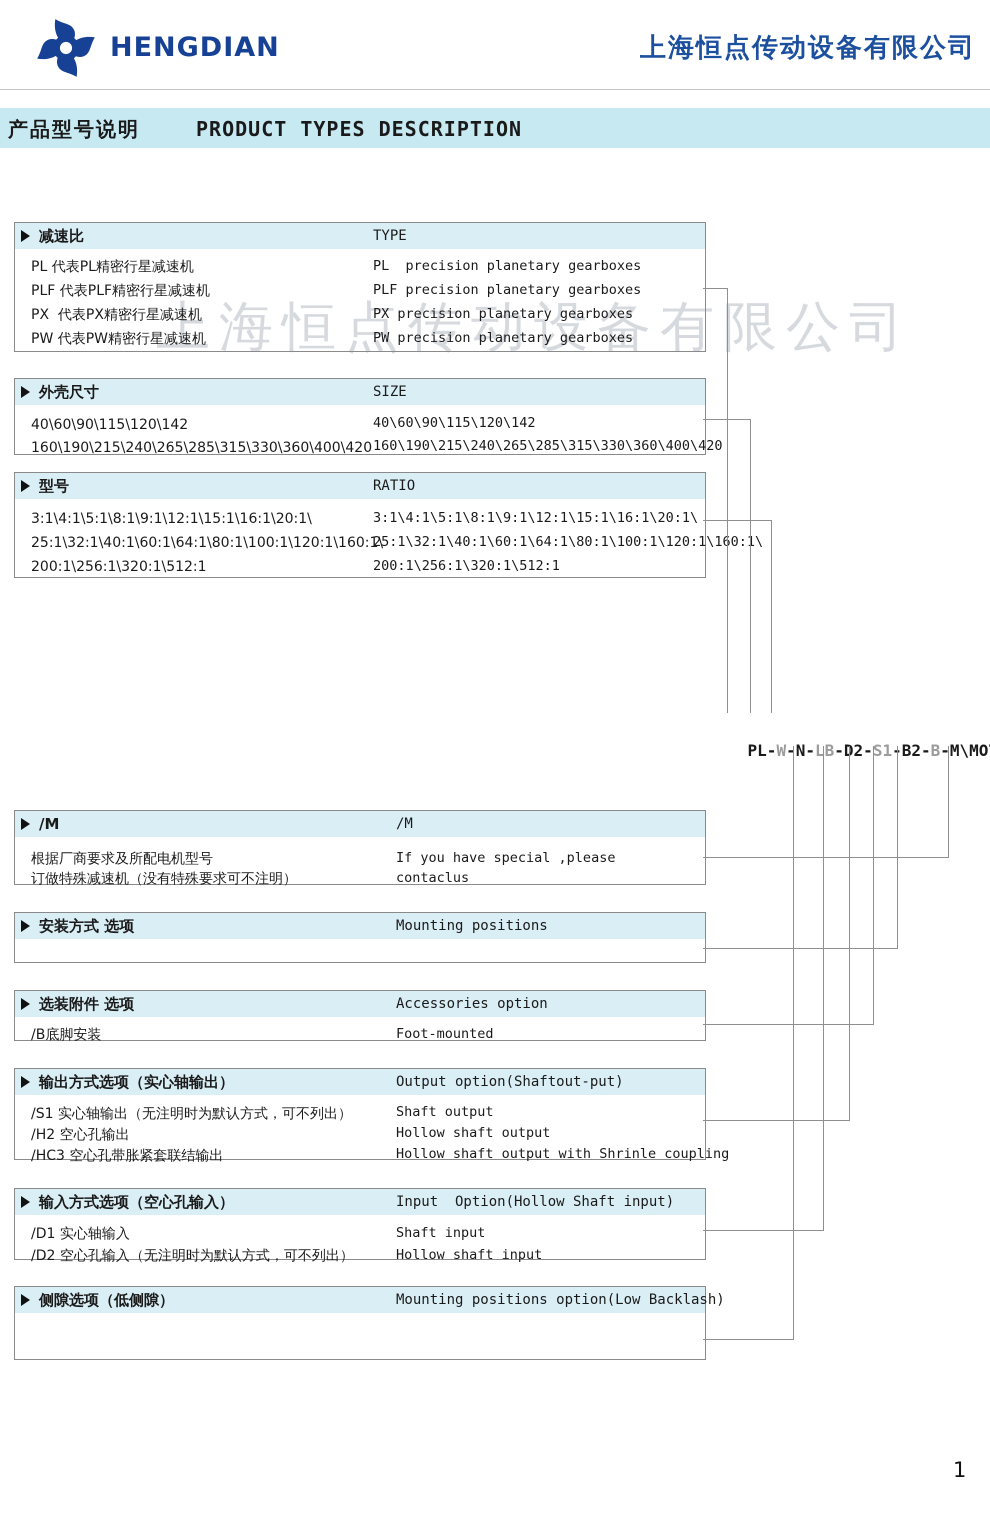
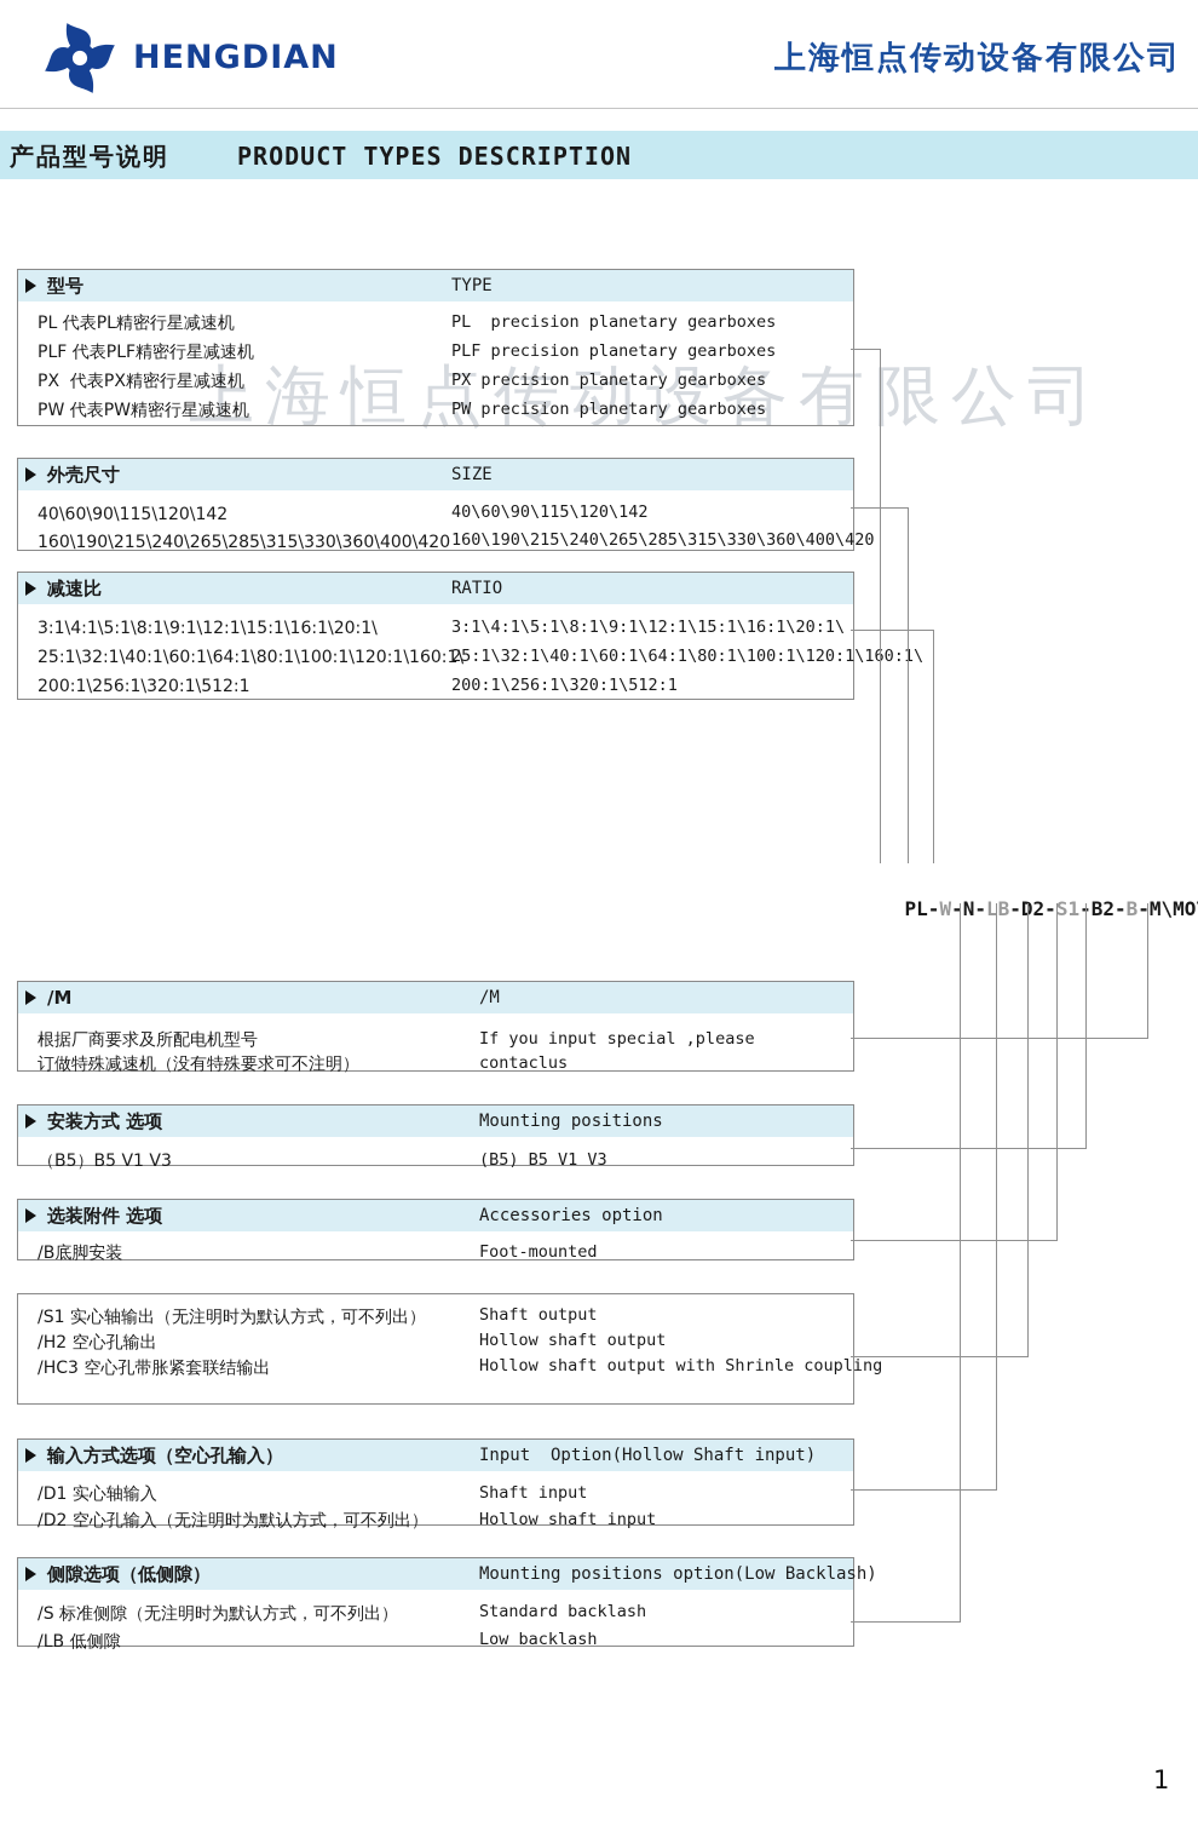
  HENGDIAN
  上海恒点传动设备有限公司
  产品型号说明
  PRODUCT TYPES DESCRIPTION
  上海恒点传动设备有限公司
- 减速比
+ 型号
  TYPE
  PL 代表PL精密行星减速机
  PL precision planetary gearboxes
  PLF 代表PLF精密行星减速机
  PLF precision planetary gearboxes
  PX 代表PX精密行星减速机
  PX precision planetary gearboxes
  PW 代表PW精密行星减速机
  PW precision planetary gearboxes
  外壳尺寸
  SIZE
  40\60\90\115\120\142
  40\60\90\115\120\142
  160\190\215\240\265\285\315\330\360\400\420
  160\190\215\240\265\285\315\330\360\400\420
- 型号
+ 减速比
  RATIO
  3:1\4:1\5:1\8:1\9:1\12:1\15:1\16:1\20:1\
  3:1\4:1\5:1\8:1\9:1\12:1\15:1\16:1\20:1\
  25:1\32:1\40:1\60:1\64:1\80:1\100:1\120:1\160:1\
  25:1\32:1\40:1\60:1\64:1\80:1\100:1\120:1\10:\
  200:1\256:1\320:1\512:1
  200:1\256:1\320:1\512:1
  PL-W-N-LB- 2-S1 B2-B-M\MO
  /M
  /M
  根据厂商要求及所配电机型号
- If you have special ,please
+ If you input special ,please
  订做特殊减速机（没有特殊要求可不注明）
  contaclus
  安装方式 选项
  Mounting positions
+ （B5）B5 V1 V3
+ (B5) B5 V1 V3
  选装附件 选项
  Accessories option
  /B底脚安装
  Foot-mounted
- 输出方式选项（实心轴输出）
- Output option(Shaftout-put)
  /S1 实心轴输出（无注明时为默认方式，可不列出）
  Shaft output
  /H2 空心孔输出
  Hollow shaft output
  /HC3 空心孔带胀紧套联结输出
  Hollow shaft output with Shrinle coupling
  输入方式选项（空心孔输入）
  Input Option(Hollow Shaft input)
  /D1 实心轴输入
  Shaft input
  /D2 空心孔输入（无注明时为默认方式，可不列出）
  Hollow shaft input
  侧隙选项（低侧隙）
  Mounting positions option(Low Backlash)
+ /S 标准侧隙（无注明时为默认方式，可不列出）
+ Standard backlash
+ /LB 低侧隙
+ Low backlash
  1
